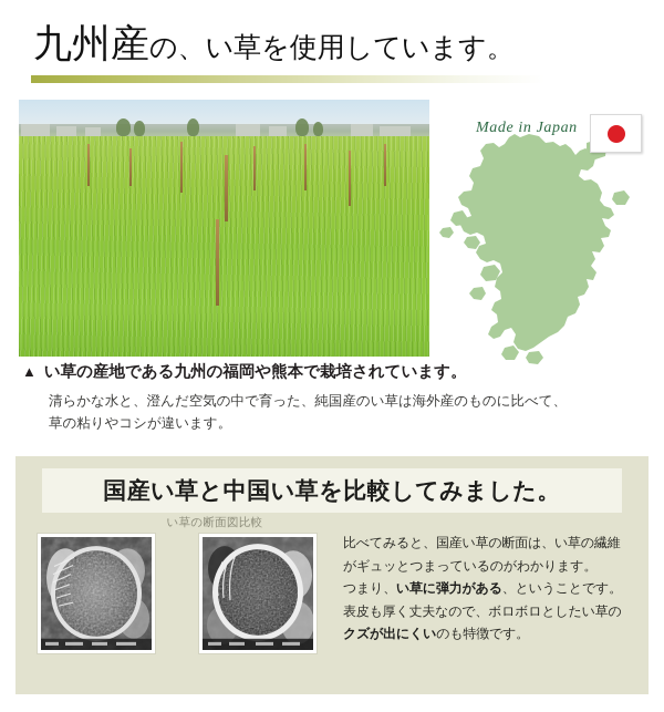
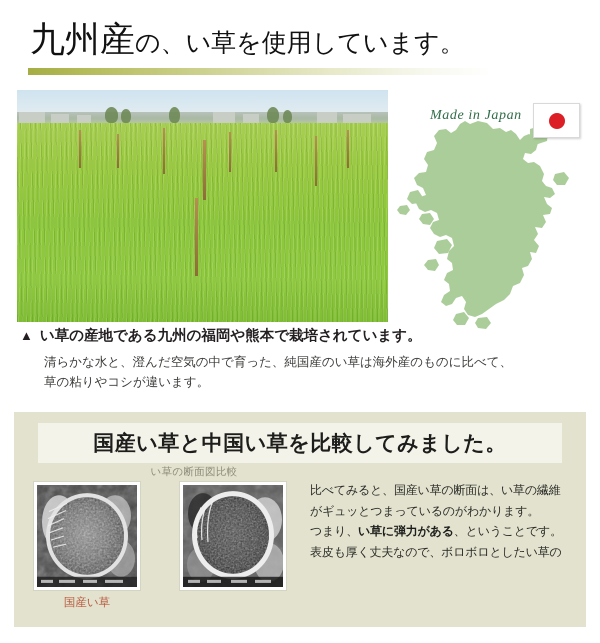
  九州産の、い草を使用しています。
  Made in Japan
  ▲ い草の産地である九州の福岡や熊本で栽培されています。
  清らかな水と、澄んだ空気の中で育った、純国産のい草は海外産のものに比べて、
  草の粘りやコシが違います。
  国産い草と中国い草を比較してみました。
  い草の断面図比較
+ 国産い草
  比べてみると、国産い草の断面は、い草の繊維
  がギュッとつまっているのがわかります。
  つまり、い草に弾力がある、ということです。
  表皮も厚く丈夫なので、ボロボロとしたい草の
- クズが出にくいのも特徴です。
